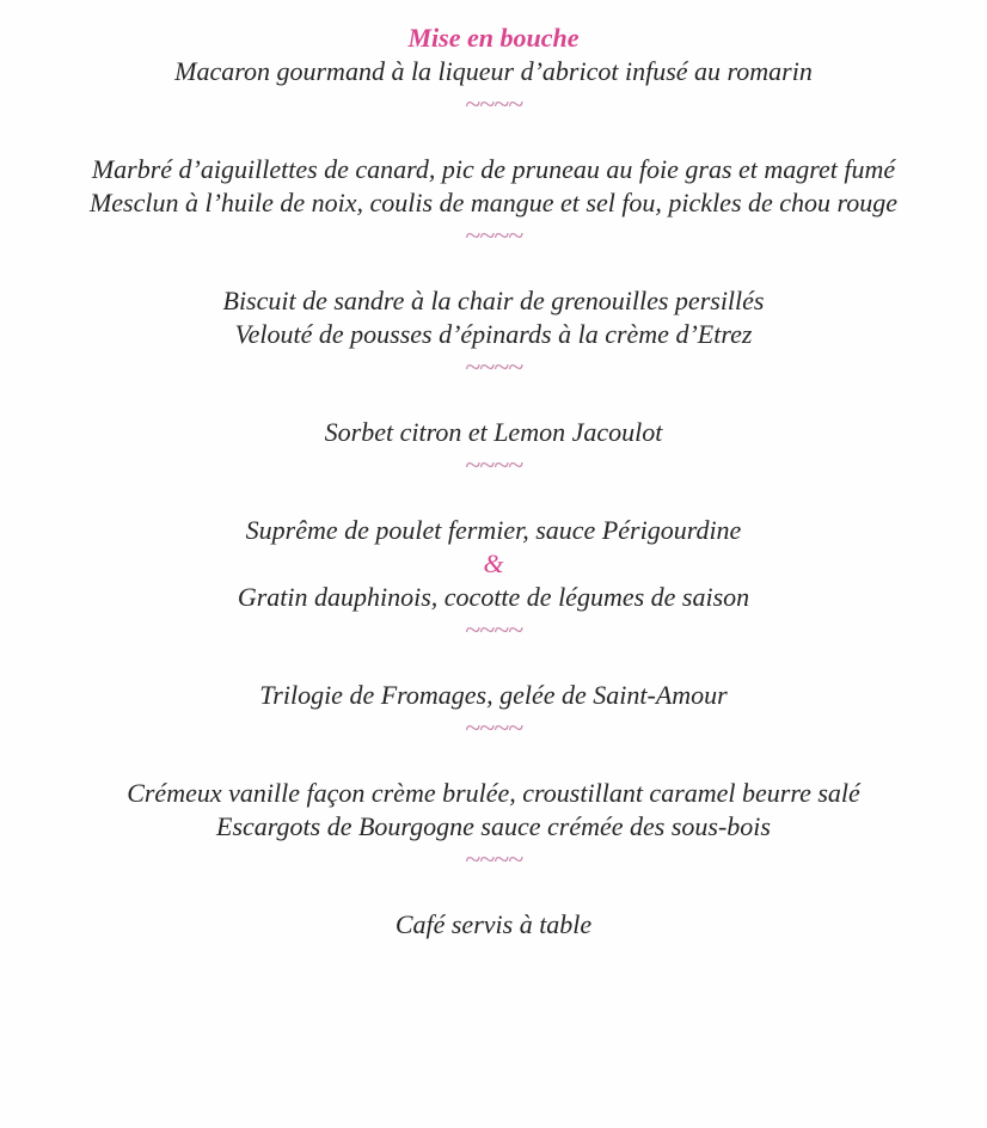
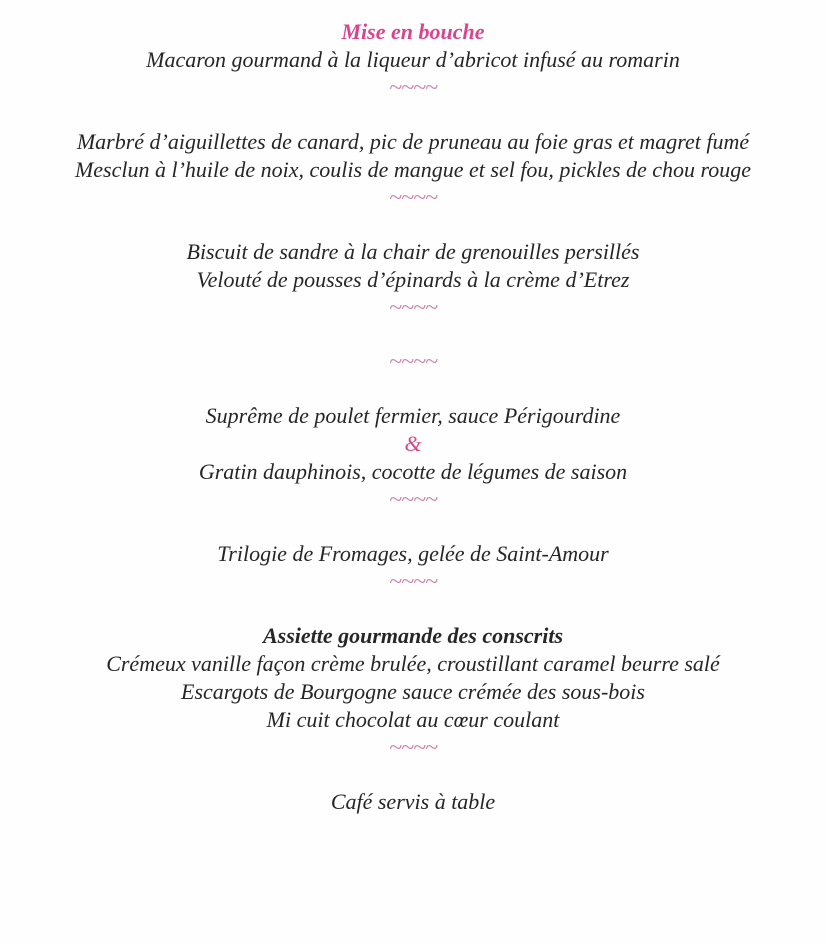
  Mise en bouche
  Macaron gourmand à la liqueur d’abricot infusé au romarin
  ~~~~
  Marbré d’aiguillettes de canard, pic de pruneau au foie gras et magret fumé
  Mesclun à l’huile de noix, coulis de mangue et sel fou, pickles de chou rouge
  ~~~~
  Biscuit de sandre à la chair de grenouilles persillés
  Velouté de pousses d’épinards à la crème d’Etrez
  ~~~~
- Sorbet citron et Lemon Jacoulot
  ~~~~
  Suprême de poulet fermier, sauce Périgourdine
  &
  Gratin dauphinois, cocotte de légumes de saison
  ~~~~
  Trilogie de Fromages, gelée de Saint-Amour
  ~~~~
+ Assiette gourmande des conscrits
  Crémeux vanille façon crème brulée, croustillant caramel beurre salé
  Escargots de Bourgogne sauce crémée des sous-bois
+ Mi cuit chocolat au cœur coulant
  ~~~~
  Café servis à table
